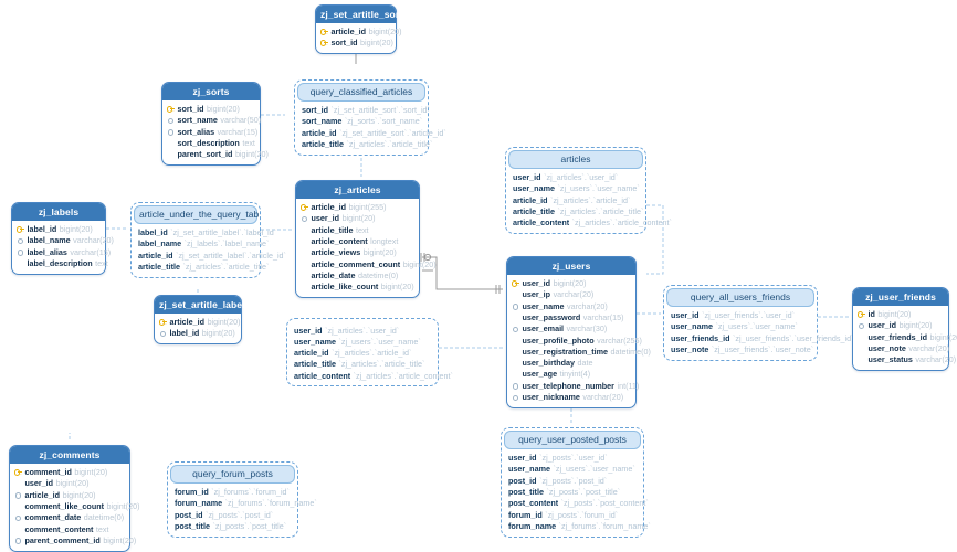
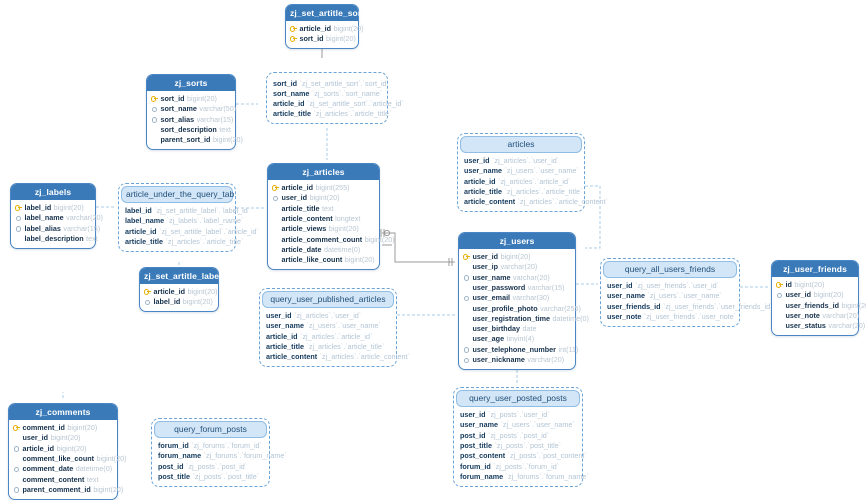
  zj_set_artitle_sort
  article_id
  bigint(20)
  sort_id
  bigint(20)
  zj_sorts
  sort_id
  bigint(20)
  sort_name
  varchar(50)
  sort_alias
  varchar(15)
  sort_description
  text
  parent_sort_id
  bigint(20)
- query_classified_articles
  sort_id
  `zj_set_artitle_sort`.`sort_id`
  sort_name
  `zj_sorts`.`sort_name`
  article_id
  `zj_set_artitle_sort`.`article_id`
  article_title
  `zj_articles`.`article_title`
  articles
  user_id
  `zj_articles`.`user_id`
  user_name
  `zj_users`.`user_name`
  article_id
  `zj_articles`.`article_id`
  article_title
  `zj_articles`.`article_title`
  article_content
  `zj_articles`.`article_content`
  zj_labels
  label_id
  bigint(20)
  label_name
  varchar(20)
  label_alias
  varchar(15)
  label_description
  text
  article_under_the_query_tab
  label_id
  `zj_set_artitle_label`.`label_id`
  label_name
  `zj_labels`.`label_name`
  article_id
  `zj_set_artitle_label`.`article_id`
  article_title
  `zj_articles`.`article_title`
  zj_articles
  article_id
  bigint(255)
  user_id
  bigint(20)
  article_title
  text
  article_content
  longtext
  article_views
  bigint(20)
  article_comment_count
  bigint(20)
  article_date
  datetime(0)
  article_like_count
  bigint(20)
  zj_users
  user_id
  bigint(20)
  user_ip
  varchar(20)
  user_name
  varchar(20)
  user_password
  varchar(15)
  user_email
  varchar(30)
  user_profile_photo
  varchar(255)
  user_registration_time
  datetime(0)
  user_birthday
  date
  user_age
  tinyint(4)
  user_telephone_number
  int(11)
  user_nickname
  varchar(20)
  query_all_users_friends
  user_id
  `zj_user_friends`.`user_id`
  user_name
  `zj_users`.`user_name`
  user_friends_id
  `zj_user_friends`.`user_friends_id
  user_note
  `zj_user_friends`.`user_note`
  zj_user_friends
  id
  bigint(20)
  user_id
  bigint(20)
  user_friends_id
  bigint(2
  user_note
  varchar(20)
  user_status
  varchar(20)
  zj_set_artitle_label
  article_id
  bigint(20)
  label_id
  bigint(20)
+ query_user_published_articles
  user_id
  `zj_articles`.`user_id`
  user_name
  `zj_users`.`user_name`
  article_id
  `zj_articles`.`article_id`
  article_title
  `zj_articles`.`article_title`
  article_content
  `zj_articles`.`article_content`
  query_user_posted_posts
  user_id
  `zj_posts`.`user_id`
  user_name
  `zj_users`.`user_name`
  post_id
  `zj_posts`.`post_id`
  post_title
  `zj_posts`.`post_title`
  post_content
  `zj_posts`.`post_content`
  forum_id
  `zj_posts`.`forum_id`
  forum_name
  `zj_forums`.`forum_name`
  zj_comments
  comment_id
  bigint(20)
  user_id
  bigint(20)
  article_id
  bigint(20)
  comment_like_count
  bigint(20)
  comment_date
  datetime(0)
  comment_content
  text
  parent_comment_id
  bigint(20)
  query_forum_posts
  forum_id
  `zj_forums`.`forum_id`
  forum_name
  `zj_forums`.`forum_name`
  post_id
  `zj_posts`.`post_id`
  post_title
  `zj_posts`.`post_title`
